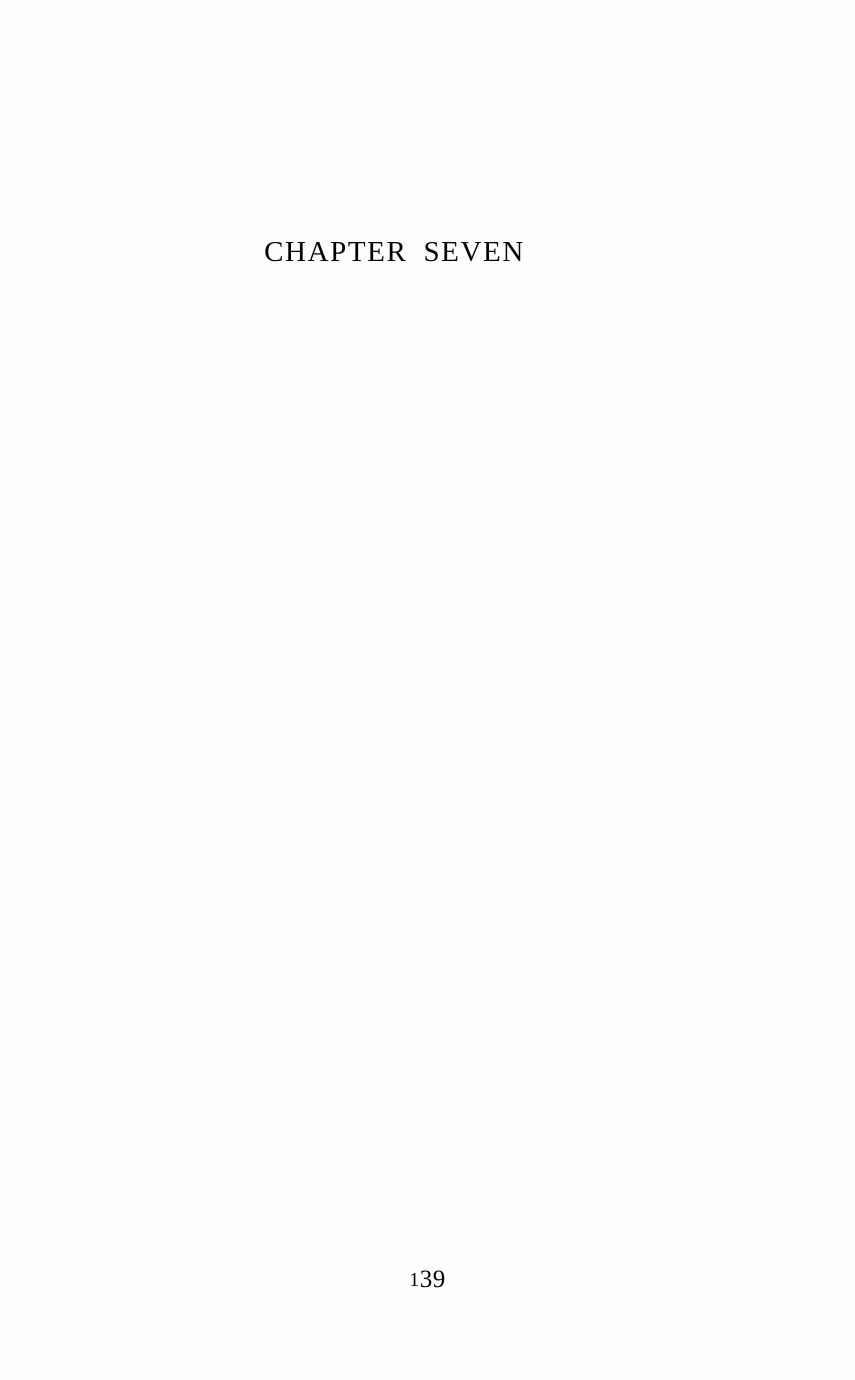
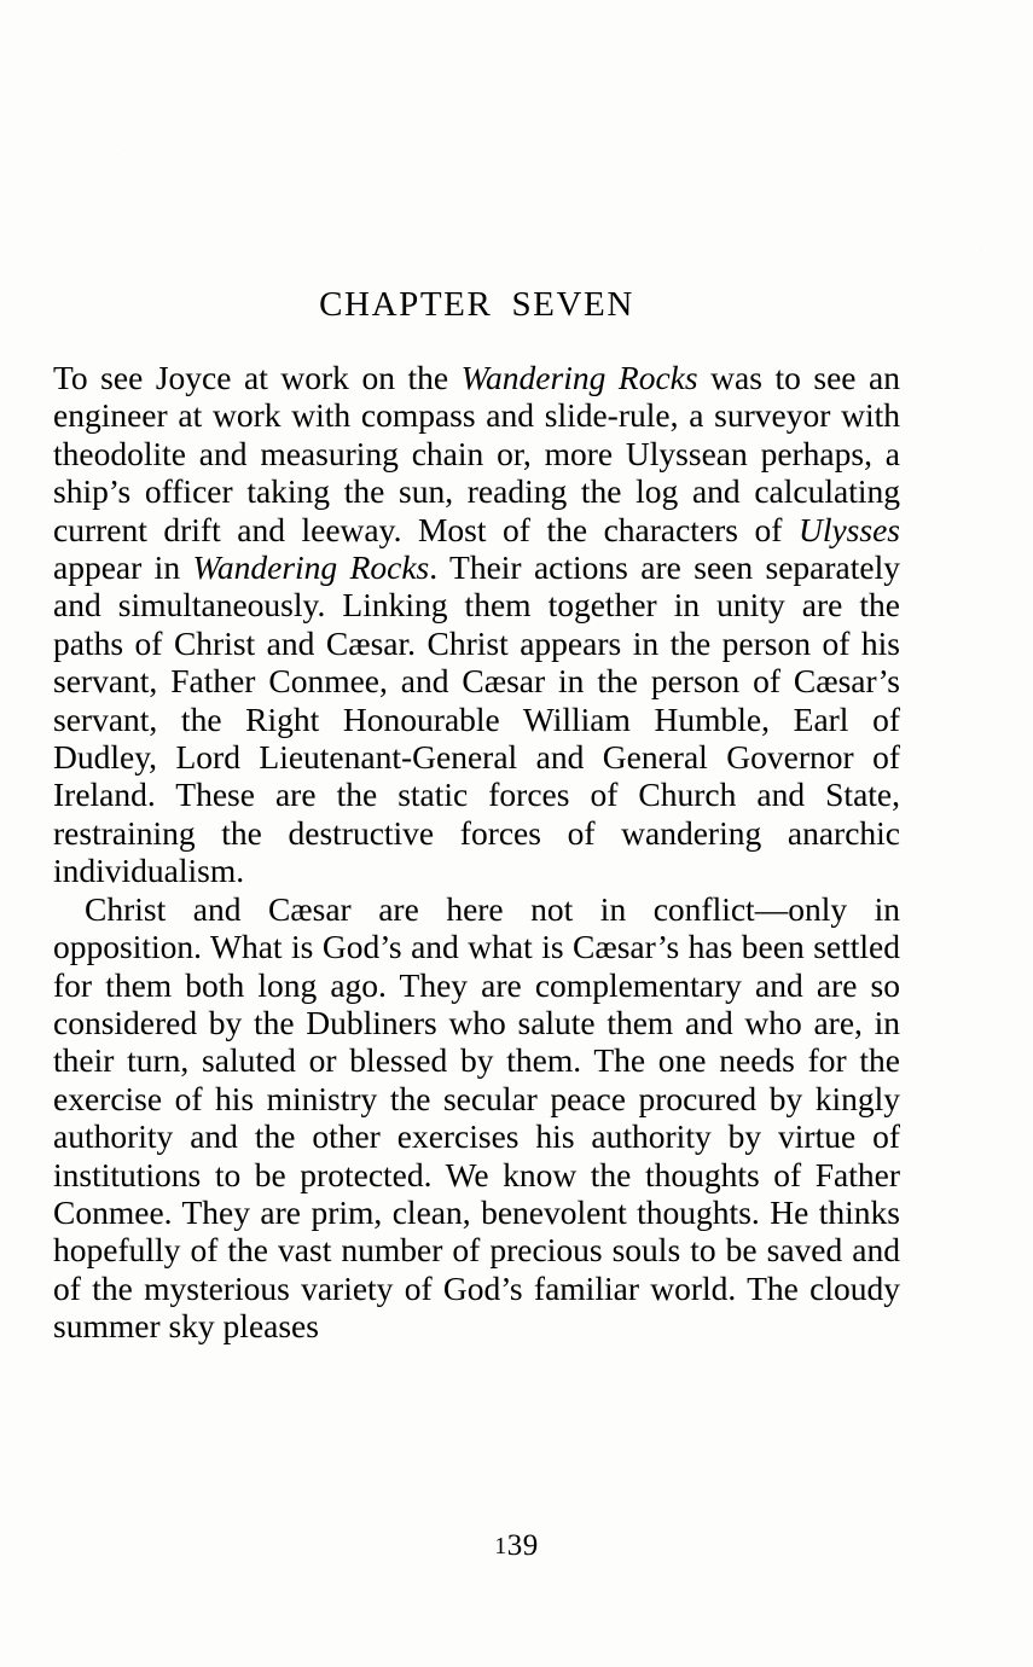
  CHAPTER SEVEN
+ To see Joyce at work on the Wandering Rocks was to see an engineer at work with compass and slide-rule, a surveyor with theodolite and measuring chain or, more Ulyssean perhaps, a ship’s officer taking the sun, reading the log and calculating current drift and leeway. Most of the characters of Ulysses appear in Wandering Rocks. Their actions are seen separately and simultaneously. Linking them together in unity are the paths of Christ and Cæsar. Christ appears in the person of his servant, Father Conmee, and Cæsar in the person of Cæsar’s servant, the Right Honourable William Humble, Earl of Dudley, Lord Lieutenant-General and General Governor of Ireland. These are the static forces of Church and State, restraining the destructive forces of wandering anarchic individualism.
+ Christ and Cæsar are here not in conflict—only in opposition. What is God’s and what is Cæsar’s has been settled for them both long ago. They are complementary and are so considered by the Dubliners who salute them and who are, in their turn, saluted or blessed by them. The one needs for the exercise of his ministry the secular peace procured by kingly authority and the other exercises his authority by virtue of institutions to be protected. We know the thoughts of Father Conmee. They are prim, clean, benevolent thoughts. He thinks hopefully of the vast number of precious souls to be saved and of the mysterious variety of God’s familiar world. The cloudy summer sky pleases
  139
